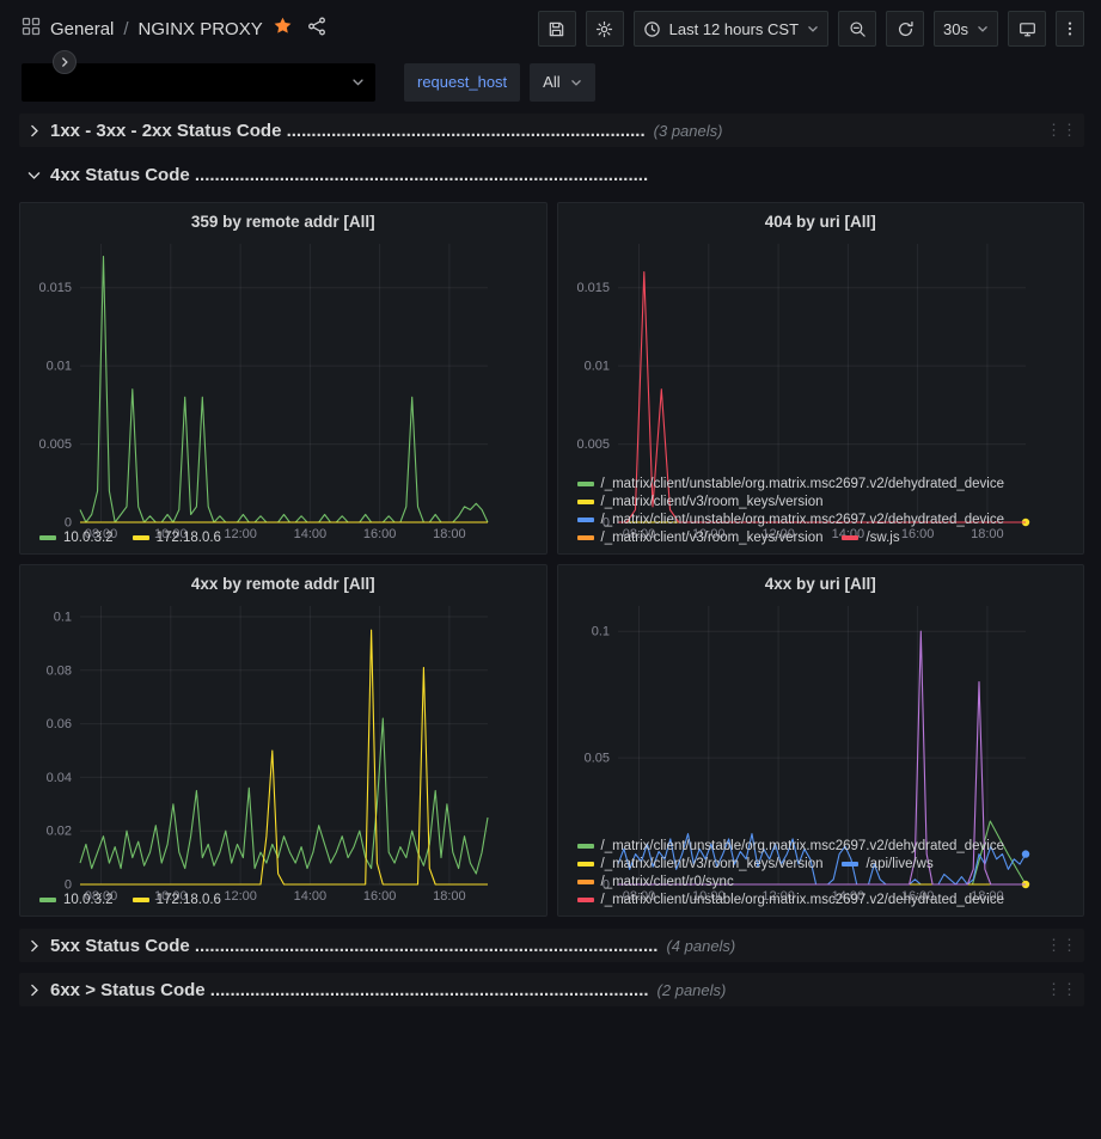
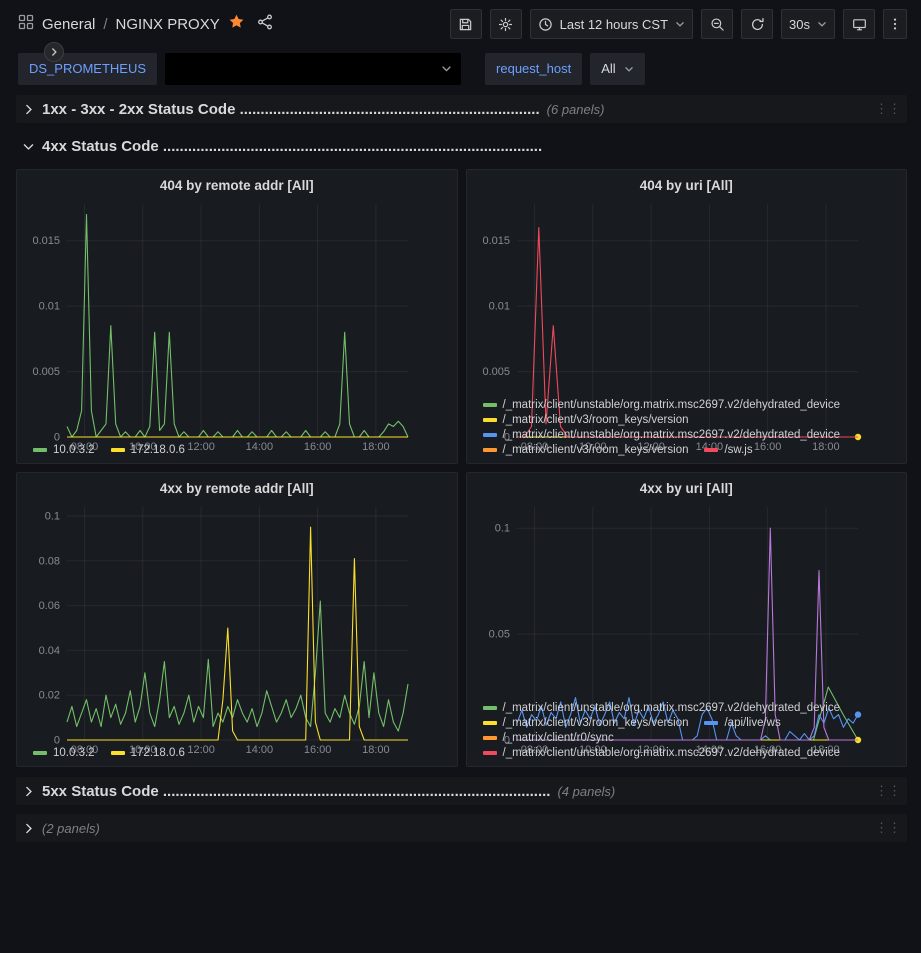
  General
  /
  NGINX PROXY
  Last 12 hours CST
  30s
+ DS_PROMETHEUS
  request_host
  All
  1xx - 3xx - 2xx Status Code ........................................................................
- (3 panels)
+ (6 panels)
  ⋮⋮
  4xx Status Code ...........................................................................................
- 359 by remote addr [All]
+ 404 by remote addr [All]
  08:00
  10:00
  12:00
  14:00
  16:00
  18:00
  0
  0.005
  0.01
  0.015
  10.0.3.2
  172.18.0.6
  404 by uri [All]
  08:00
  10:00
  12:00
  14:00
  16:00
  18:00
  0
  0.005
  0.01
  0.015
  /_matrix/client/unstable/org.matrix.msc2697.v2/dehydrated_device
  /_matrix/client/v3/room_keys/version
  /_matrix/client/unstable/org.matrix.msc2697.v2/dehydrated_device
  /_matrix/client/v3/room_keys/version
  /sw.js
  4xx by remote addr [All]
  08:00
  10:00
  12:00
  14:00
  16:00
  18:00
  0
  0.02
  0.04
  0.06
  0.08
  0.1
  10.0.3.2
  172.18.0.6
  4xx by uri [All]
  08:00
  10:00
  12:00
  14:00
  16:00
  18:00
  0
  0.05
  0.1
  /_matrix/client/unstable/org.matrix.msc2697.v2/dehydrated_device
  /_matrix/client/v3/room_keys/version
  /api/live/ws
  /_matrix/client/r0/sync
  /_matrix/client/unstable/org.matrix.msc2697.v2/dehydrated_device
  5xx Status Code .............................................................................................
  (4 panels)
  ⋮⋮
- 6xx > Status Code ........................................................................................
  (2 panels)
  ⋮⋮
